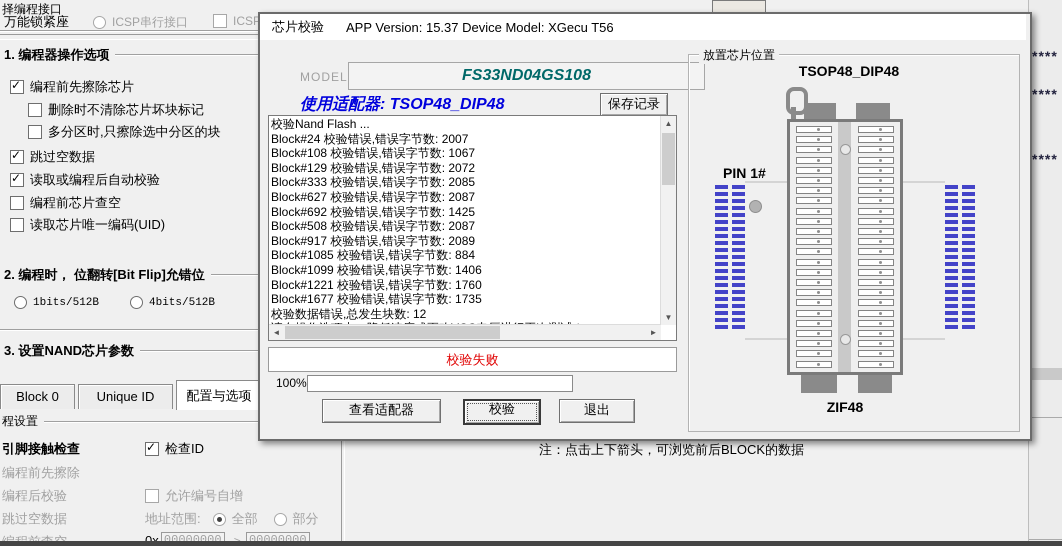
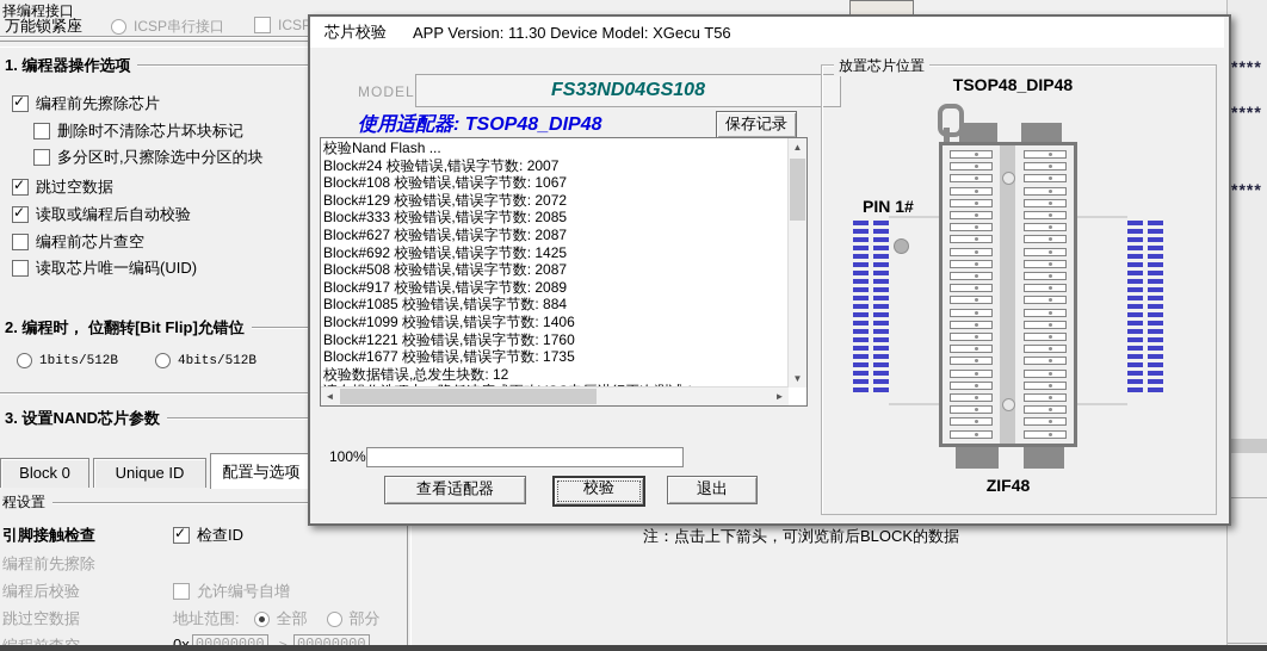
  择编程接口
  万能锁紧座
  ICSP串行接口
  ICSP
  1. 编程器操作选项
  编程前先擦除芯片
  删除时不清除芯片坏块标记
  多分区时,只擦除选中分区的块
  跳过空数据
  读取或编程后自动校验
  编程前芯片查空
  读取芯片唯一编码(UID)
  2. 编程时， 位翻转[Bit Flip]允错位
  1bits/512B
  4bits/512B
  3. 设置NAND芯片参数
  Block 0
  Unique ID
  配置与选项
  程设置
  引脚接触检查
  检查ID
  编程前先擦除
  编程后校验
  允许编号自增
  跳过空数据
  地址范围:
  全部
  部分
  00000000
  00000000
  注：点击上下箭头，可浏览前后BLOCK的数据
  ****
  ****
  ****
  芯片校验
- APP Version: 15.37 Device Model: XGecu T56
+ APP Version: 11.30 Device Model: XGecu T56
  MODEL
  FS33ND04GS108
  使用适配器: TSOP48_DIP48
  保存记录
  校验Nand Flash ...
  Block#24 校验错误,错误字节数: 2007
  Block#108 校验错误,错误字节数: 1067
  Block#129 校验错误,错误字节数: 2072
  Block#333 校验错误,错误字节数: 2085
  Block#627 校验错误,错误字节数: 2087
  Block#692 校验错误,错误字节数: 1425
  Block#508 校验错误,错误字节数: 2087
  Block#917 校验错误,错误字节数: 2089
  Block#1085 校验错误,错误字节数: 884
  Block#1099 校验错误,错误字节数: 1406
  Block#1221 校验错误,错误字节数: 1760
  Block#1677 校验错误,错误字节数: 1735
  校验数据错误,总发生块数: 12
  ▲
  ▼
  ◄
  ►
- 校验失败
  100%
  查看适配器
  校验
  退出
  放置芯片位置
  TSOP48_DIP48
  PIN 1#
  ZIF48
